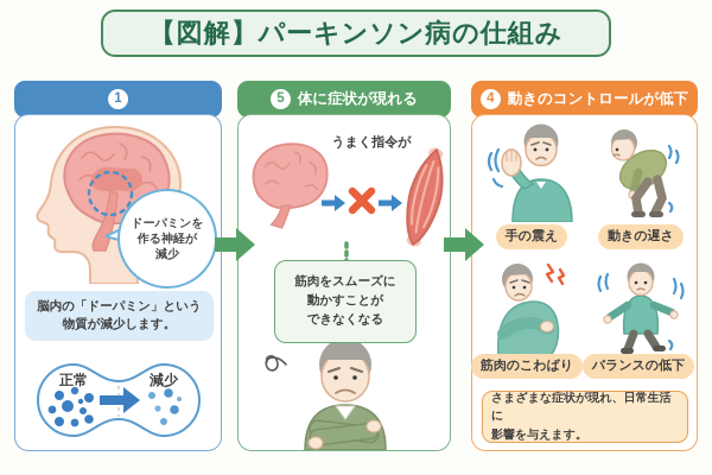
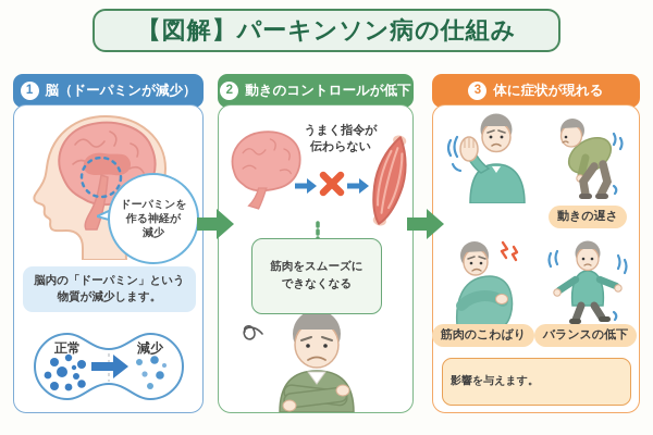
  【図解】パーキンソン病の仕組み
  1
+ 脳（ドーパミンが減少）
  ドーパミンを
  作る神経が
  減少
  脳内の「ドーパミン」という
  物質が減少します。
  正常
  減少
- 5
+ 2
- 体に症状が現れる
+ 動きのコントロールが低下
  うまく指令が
+ 伝わらない
  筋肉をスムーズに
- 動かすことが
  できなくなる
- 4
+ 3
- 動きのコントロールが低下
+ 体に症状が現れる
- 手の震え
  動きの遅さ
  筋肉のこわばり
  バランスの低下
- さまざまな症状が現れ、日常生活に
  影響を与えます。
